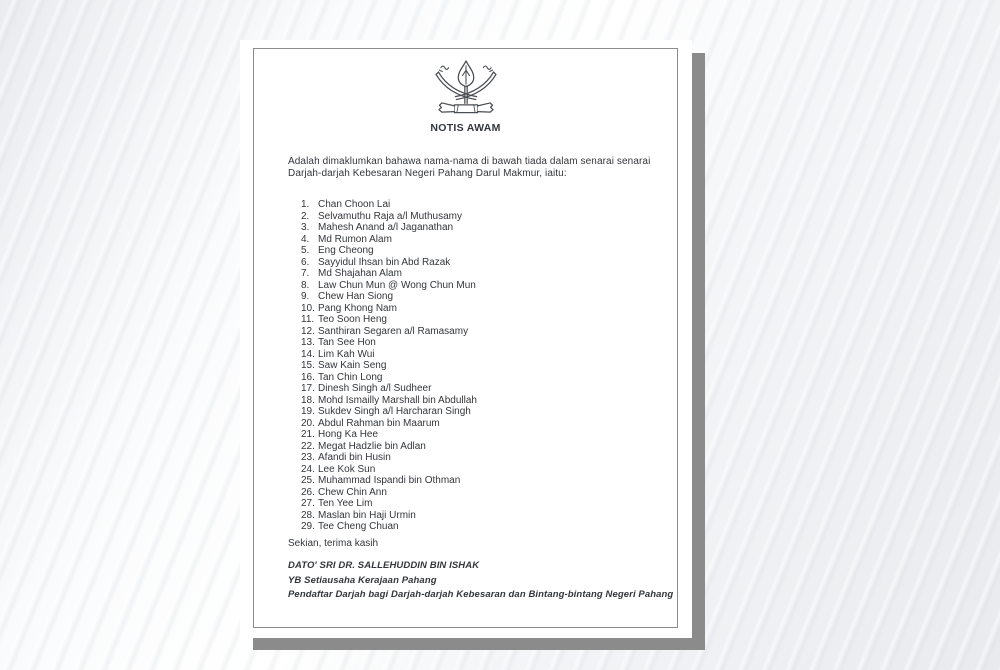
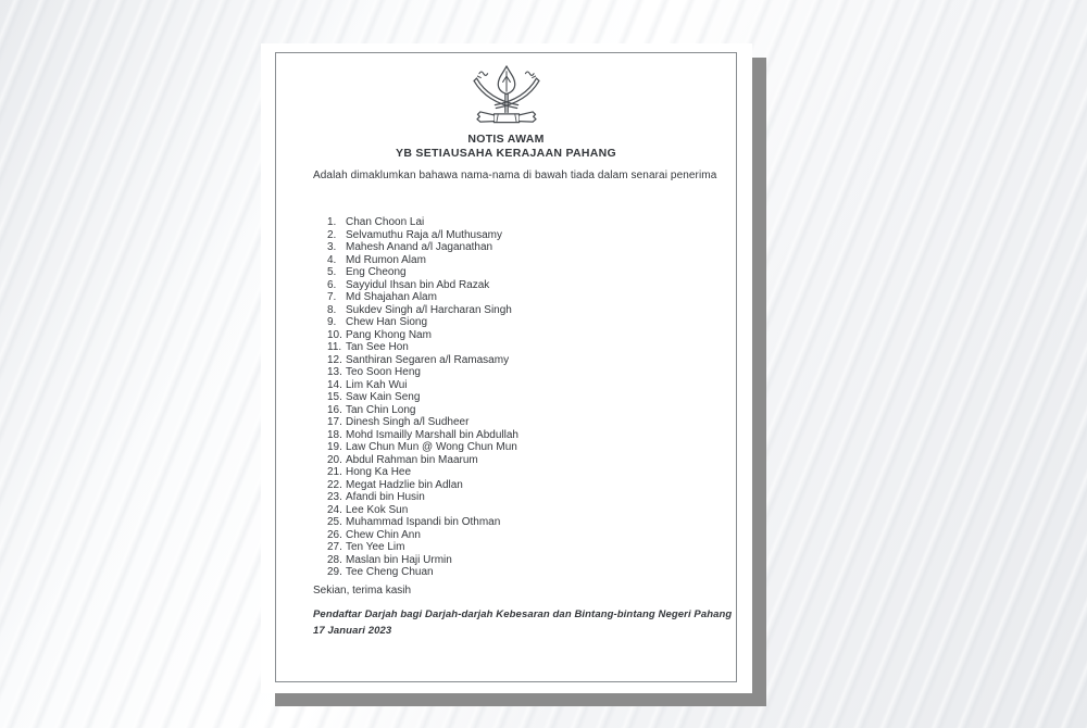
  NOTIS AWAM
+ YB SETIAUSAHA KERAJAAN PAHANG
- Adalah dimaklumkan bahawa nama-nama di bawah tiada dalam senarai senarai
+ Adalah dimaklumkan bahawa nama-nama di bawah tiada dalam senarai penerima
- Darjah-darjah Kebesaran Negeri Pahang Darul Makmur, iaitu:
  1. Chan Choon Lai
  2. Selvamuthu Raja a/l Muthusamy
  3. Mahesh Anand a/l Jaganathan
  4. Md Rumon Alam
  5. Eng Cheong
  6. Sayyidul Ihsan bin Abd Razak
  7. Md Shajahan Alam
- 8. Law Chun Mun @ Wong Chun Mun
+ 8. Sukdev Singh a/l Harcharan Singh
  9. Chew Han Siong
  10. Pang Khong Nam
- 11. Teo Soon Heng
+ 11. Tan See Hon
  12. Santhiran Segaren a/l Ramasamy
- 13. Tan See Hon
+ 13. Teo Soon Heng
  14. Lim Kah Wui
  15. Saw Kain Seng
  16. Tan Chin Long
  17. Dinesh Singh a/l Sudheer
  18. Mohd Ismailly Marshall bin Abdullah
- 19. Sukdev Singh a/l Harcharan Singh
+ 19. Law Chun Mun @ Wong Chun Mun
  20. Abdul Rahman bin Maarum
  21. Hong Ka Hee
  22. Megat Hadzlie bin Adlan
  23. Afandi bin Husin
  24. Lee Kok Sun
  25. Muhammad Ispandi bin Othman
  26. Chew Chin Ann
  27. Ten Yee Lim
  28. Maslan bin Haji Urmin
  29. Tee Cheng Chuan
  Sekian, terima kasih
- DATO' SRI DR. SALLEHUDDIN BIN ISHAK
- YB Setiausaha Kerajaan Pahang
  Pendaftar Darjah bagi Darjah-darjah Kebesaran dan Bintang-bintang Negeri Pahang
+ 17 Januari 2023
